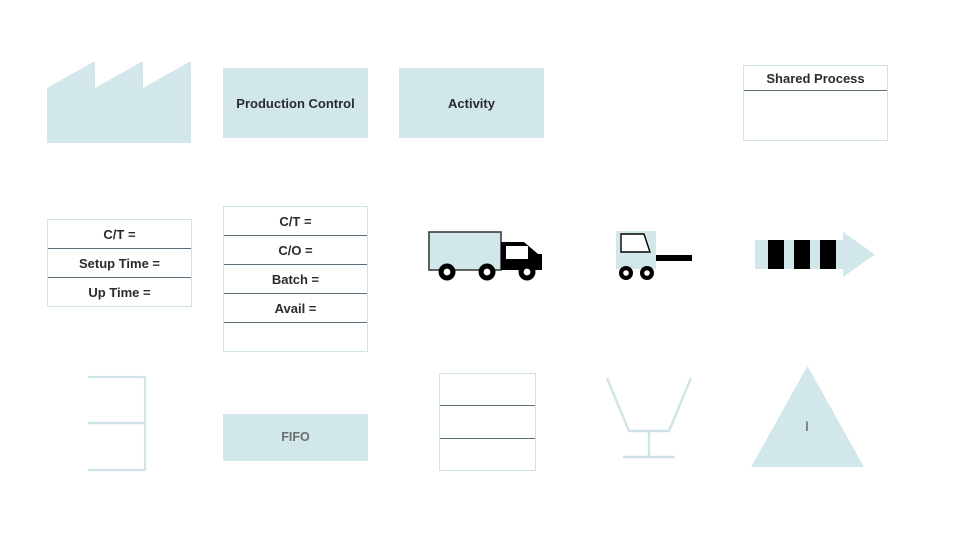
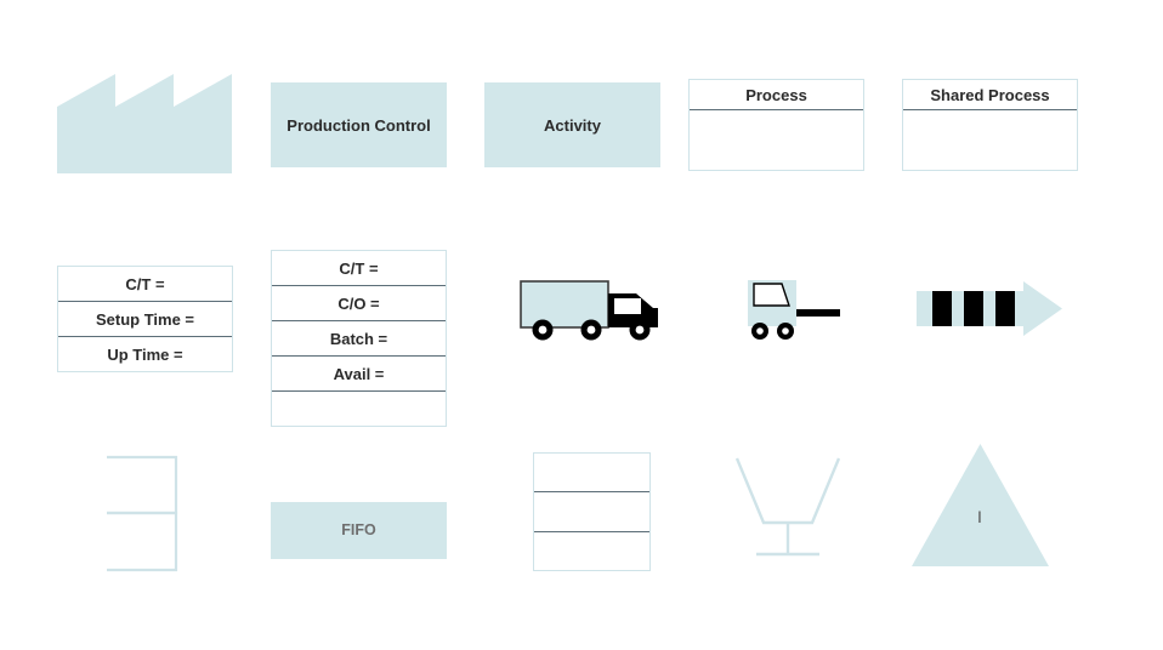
  Production Control
  Activity
+ Process
  Shared Process
  C/T =
  Setup Time =
  Up Time =
  C/T =
  C/O =
  Batch =
  Avail =
  FIFO
  I
